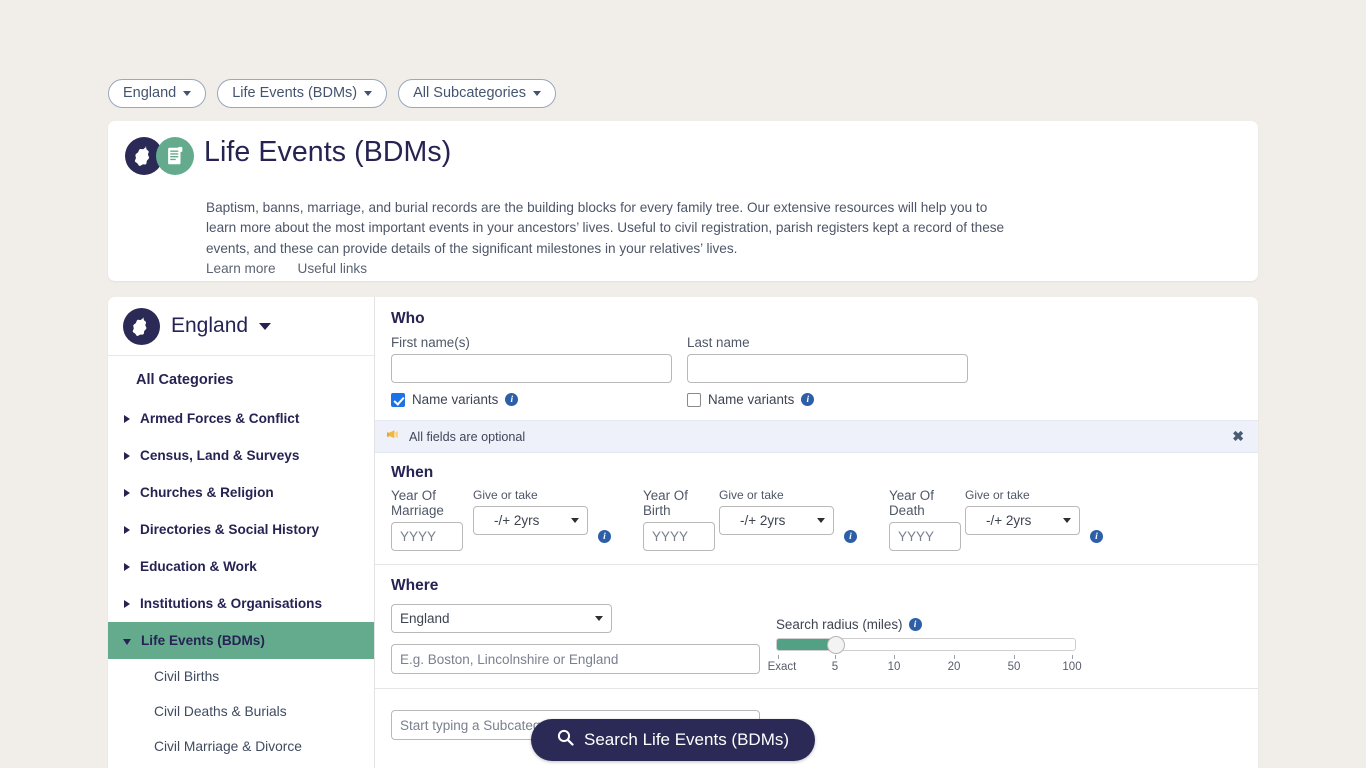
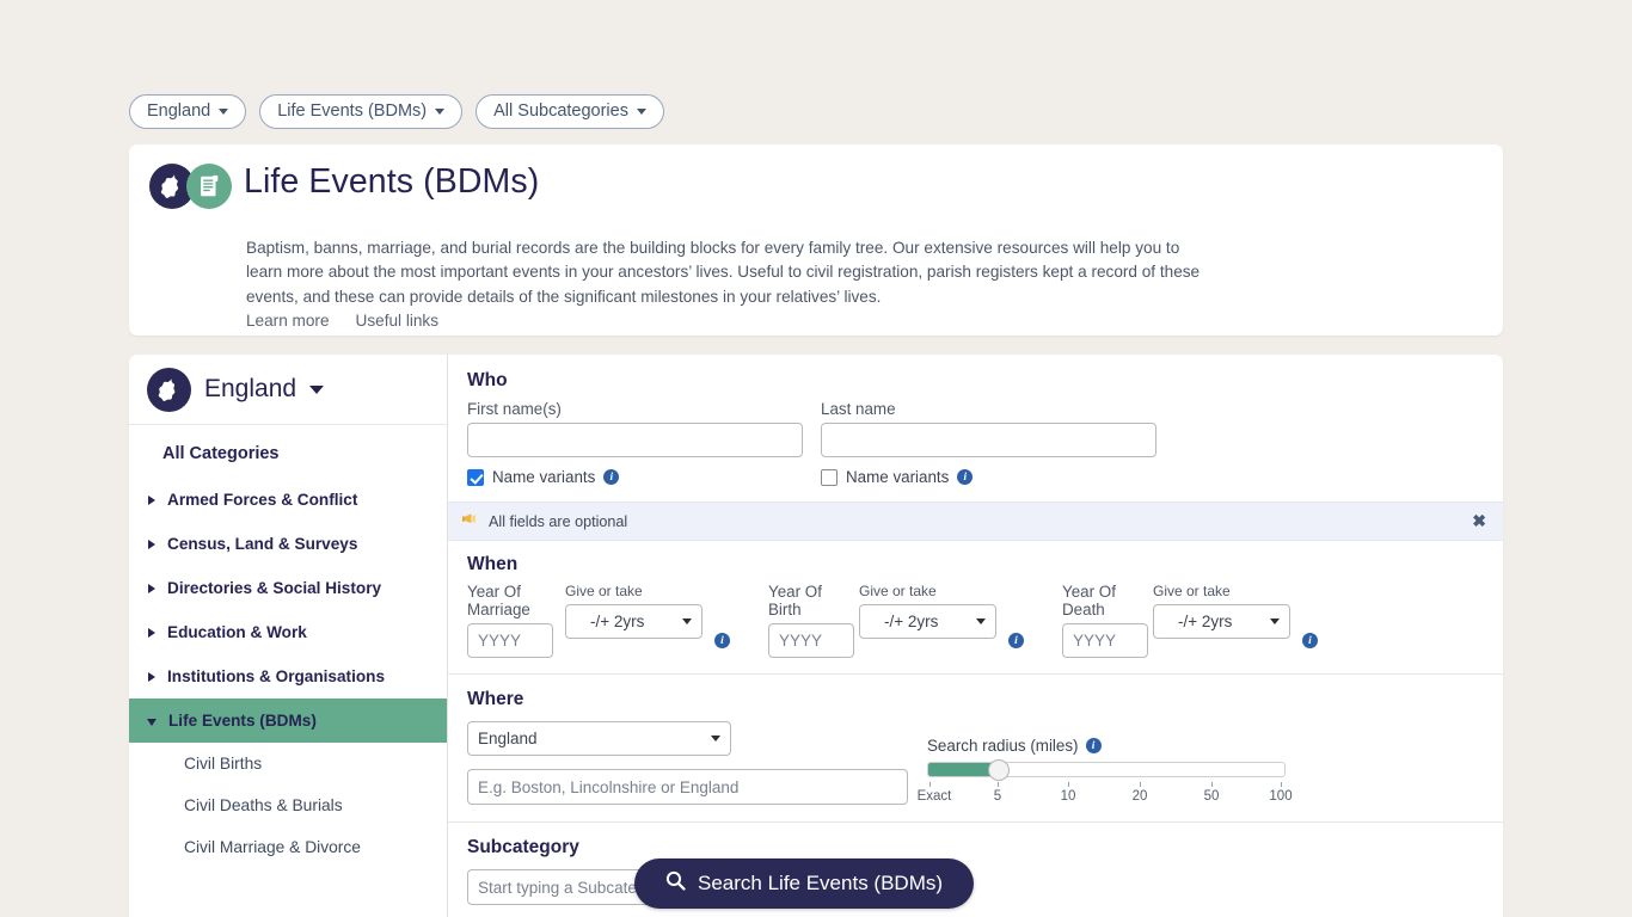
  England
  Life Events (BDMs)
  All Subcategories
  Life Events (BDMs)
  Baptism, banns, marriage, and burial records are the building blocks for every family tree. Our extensive resources will help you to learn more about the most important events in your ancestors’ lives. Useful to civil registration, parish registers kept a record of these events, and these can provide details of the significant milestones in your relatives’ lives.
  Learn more
  Useful links
  England
  All Categories
  Armed Forces & Conflict
  Census, Land & Surveys
- Churches & Religion
  Directories & Social History
  Education & Work
  Institutions & Organisations
  Life Events (BDMs)
  Civil Births
  Civil Deaths & Burials
  Civil Marriage & Divorce
  Who
  First name(s)
  Name variants
  i
  Last name
  Name variants
  i
  All fields are optional
  ✖
  When
  Year Of Marriage
  YYYY
  Give or take
  -/+ 2yrs
  i
  Year Of Birth
  YYYY
  Give or take
  -/+ 2yrs
  i
  Year Of Death
  YYYY
  Give or take
  -/+ 2yrs
  i
  Where
  England
  E.g. Boston, Lincolnshire or England
+ Subcategory
  Search radius (miles)
  i
  Exact
  5
  10
  20
  50
  100
  Search Life Events (BDMs)
